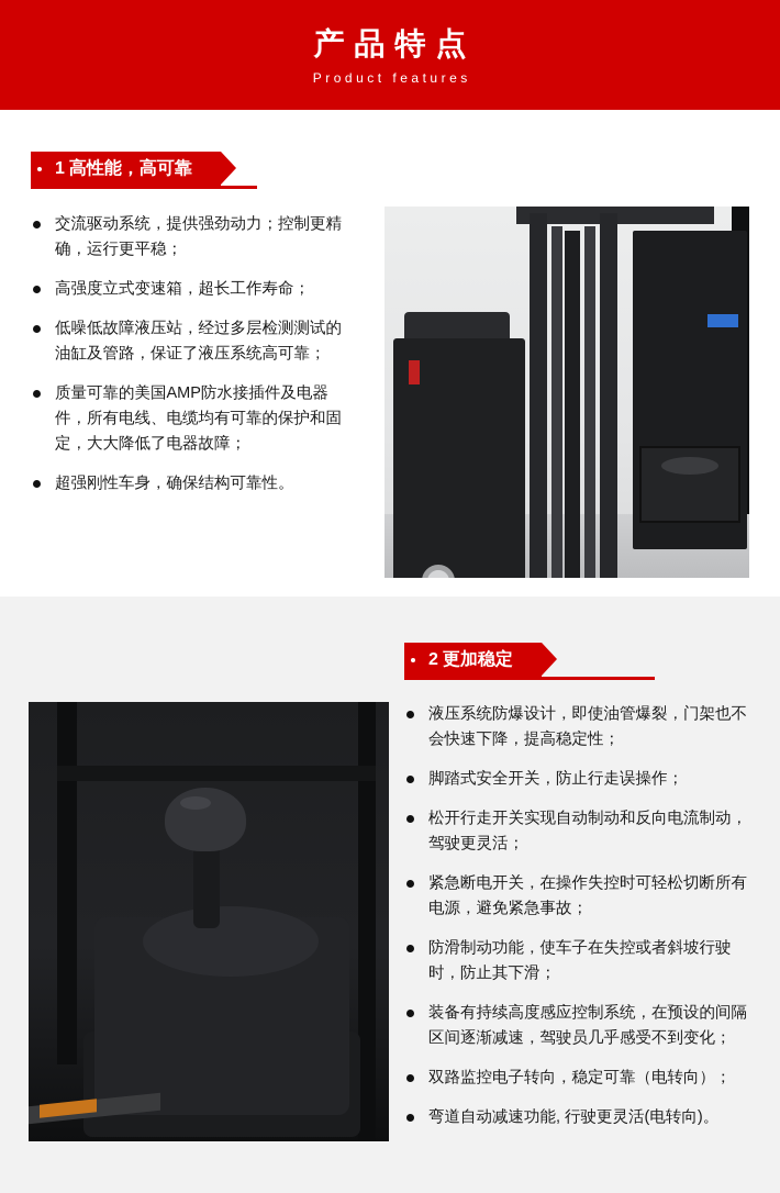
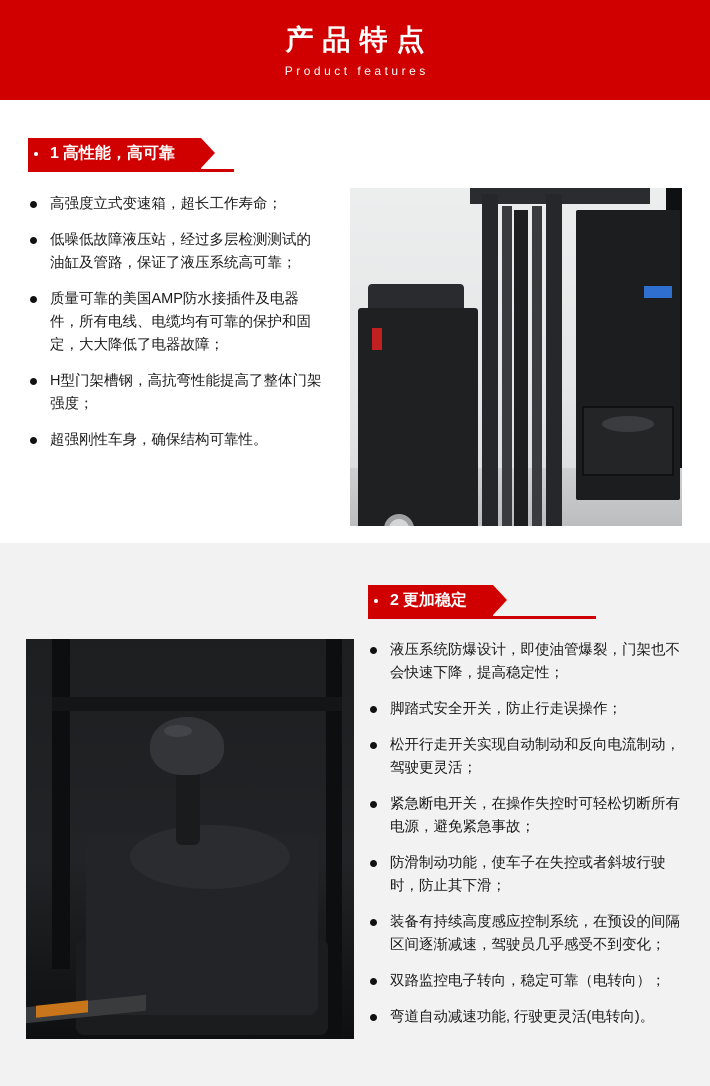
  产品特点
  Product features
  1 高性能，高可靠
- 交流驱动系统，提供强劲动力；控制更精确，运行更平稳；
  高强度立式变速箱，超长工作寿命；
  低噪低故障液压站，经过多层检测测试的油缸及管路，保证了液压系统高可靠；
  质量可靠的美国AMP防水接插件及电器件，所有电线、电缆均有可靠的保护和固定，大大降低了电器故障；
+ H型门架槽钢，高抗弯性能提高了整体门架强度；
  超强刚性车身，确保结构可靠性。
  2 更加稳定
  液压系统防爆设计，即使油管爆裂，门架也不会快速下降，提高稳定性；
  脚踏式安全开关，防止行走误操作；
  松开行走开关实现自动制动和反向电流制动，驾驶更灵活；
  紧急断电开关，在操作失控时可轻松切断所有电源，避免紧急事故；
  防滑制动功能，使车子在失控或者斜坡行驶时，防止其下滑；
  装备有持续高度感应控制系统，在预设的间隔区间逐渐减速，驾驶员几乎感受不到变化；
  双路监控电子转向，稳定可靠（电转向）；
  弯道自动减速功能, 行驶更灵活(电转向)。
